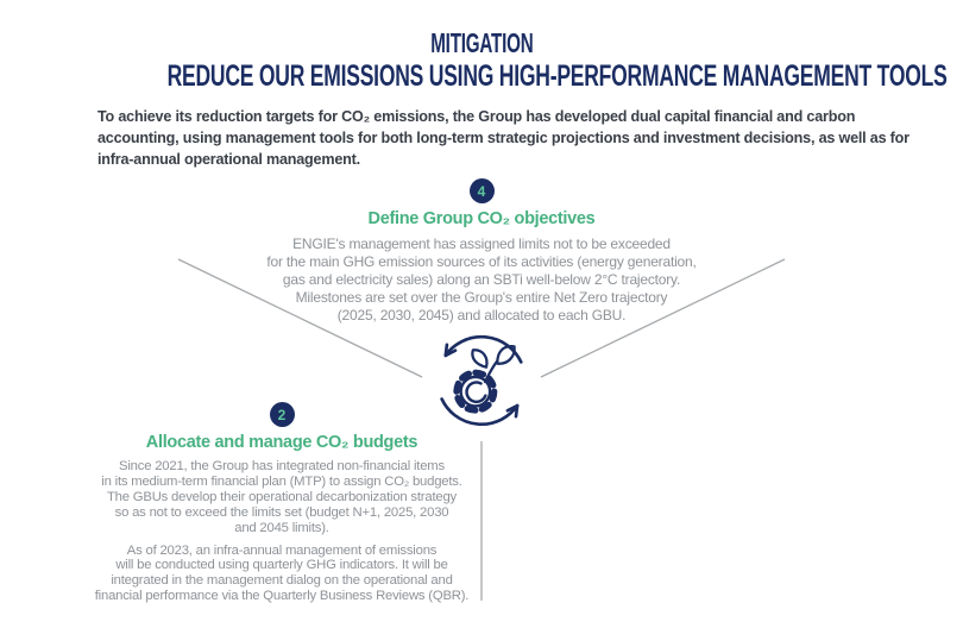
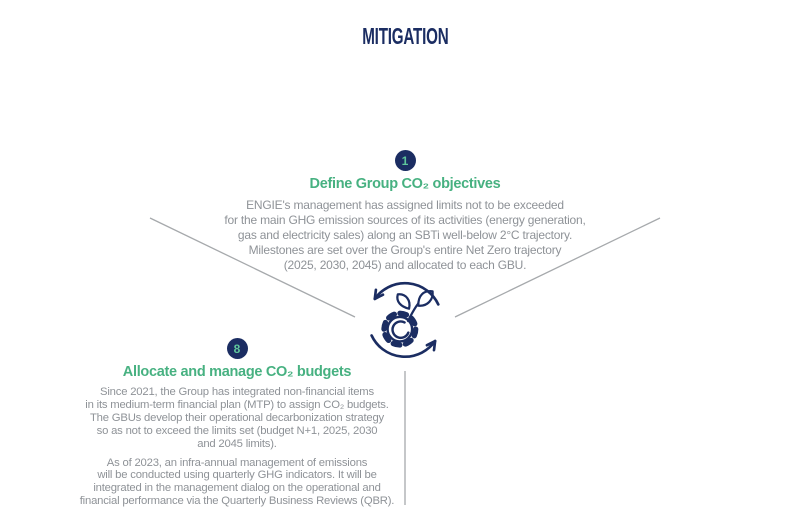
  MITIGATION
- REDUCE OUR EMISSIONS USING HIGH-PERFORMANCE MANAGEMENT TOOLS
- To achieve its reduction targets for CO₂ emissions, the Group has developed dual capital financial and carbon accounting, using management tools for both long-term strategic projections and investment decisions, as well as for infra-annual operational management.
- 4
+ 1
  Define Group CO₂ objectives
  ENGIE's management has assigned limits not to be exceeded
  for the main GHG emission sources of its activities (energy generation,
  gas and electricity sales) along an SBTi well-below 2°C trajectory.
  Milestones are set over the Group's entire Net Zero trajectory
  (2025, 2030, 2045) and allocated to each GBU.
- 2
+ 8
  Allocate and manage CO₂ budgets
  Since 2021, the Group has integrated non-financial items
  in its medium-term financial plan (MTP) to assign CO₂ budgets.
  The GBUs develop their operational decarbonization strategy
  so as not to exceed the limits set (budget N+1, 2025, 2030
  and 2045 limits).
  As of 2023, an infra-annual management of emissions
  will be conducted using quarterly GHG indicators. It will be
  integrated in the management dialog on the operational and
  financial performance via the Quarterly Business Reviews (QBR).
